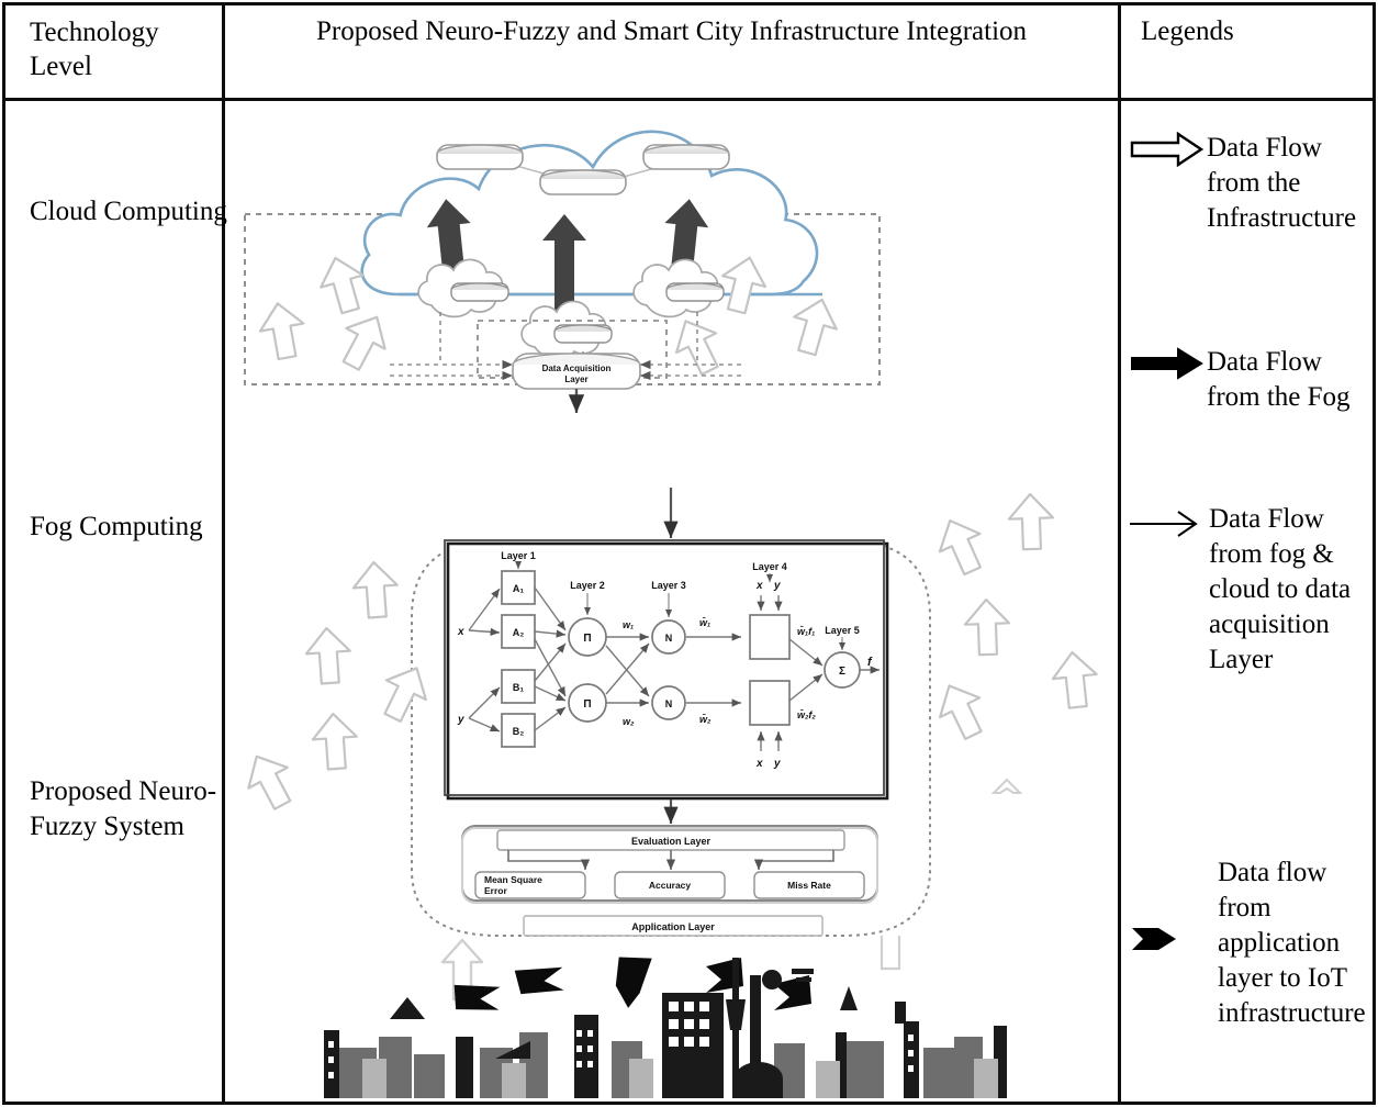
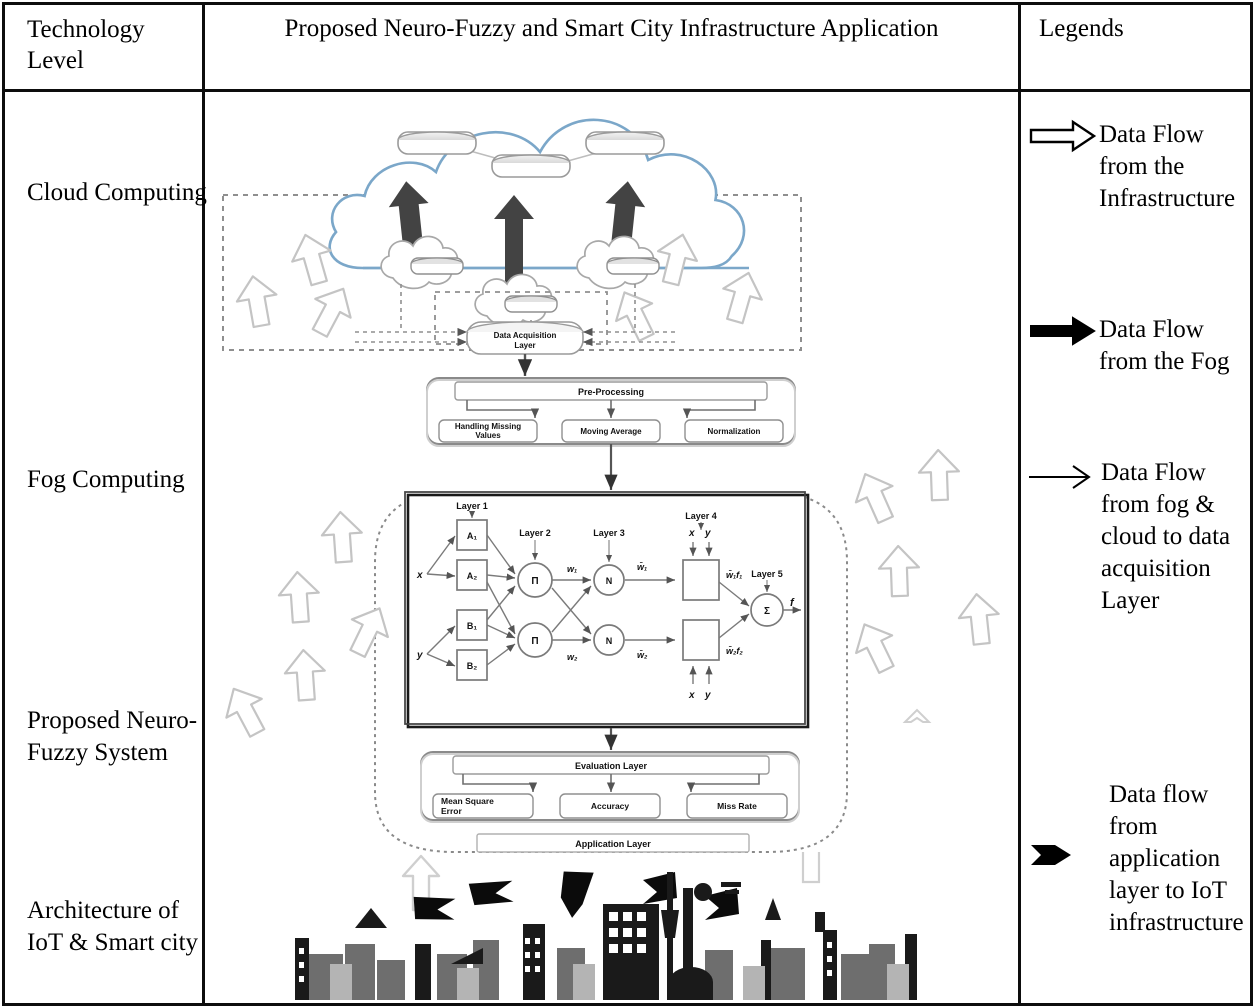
  Technology Level
- Proposed Neuro-Fuzzy and Smart City Infrastructure Integration
+ Proposed Neuro-Fuzzy and Smart City Infrastructure Application
  Legends
  Cloud Computing
  Fog Computing
  Proposed Neuro-Fuzzy System
+ Architecture of IoT & Smart city
  Data Flow from the Infrastructure
  Data Flow from the Fog
  Data Flow from fog & cloud to data acquisition Layer
  Data flow from application layer to IoT infrastructure
  Data Acquisition
  Layer
+ Pre-Processing
+ Handling Missing
+ Values
+ Moving Average
+ Normalization
  x
  y
  A₁
  A₂
  B₁
  B₂
  Π
  Π
  N
  N
  w₁
  w₂
  x
  y
  x
  y
  w̄₁
  w̄₂
  Σ
  w̄₁f₁
  w̄₂f₂
  f
  Layer 1
  Layer 2
  Layer 3
  Layer 4
  Layer 5
  Evaluation Layer
  Mean Square
  Error
  Accuracy
  Miss Rate
  Application Layer
